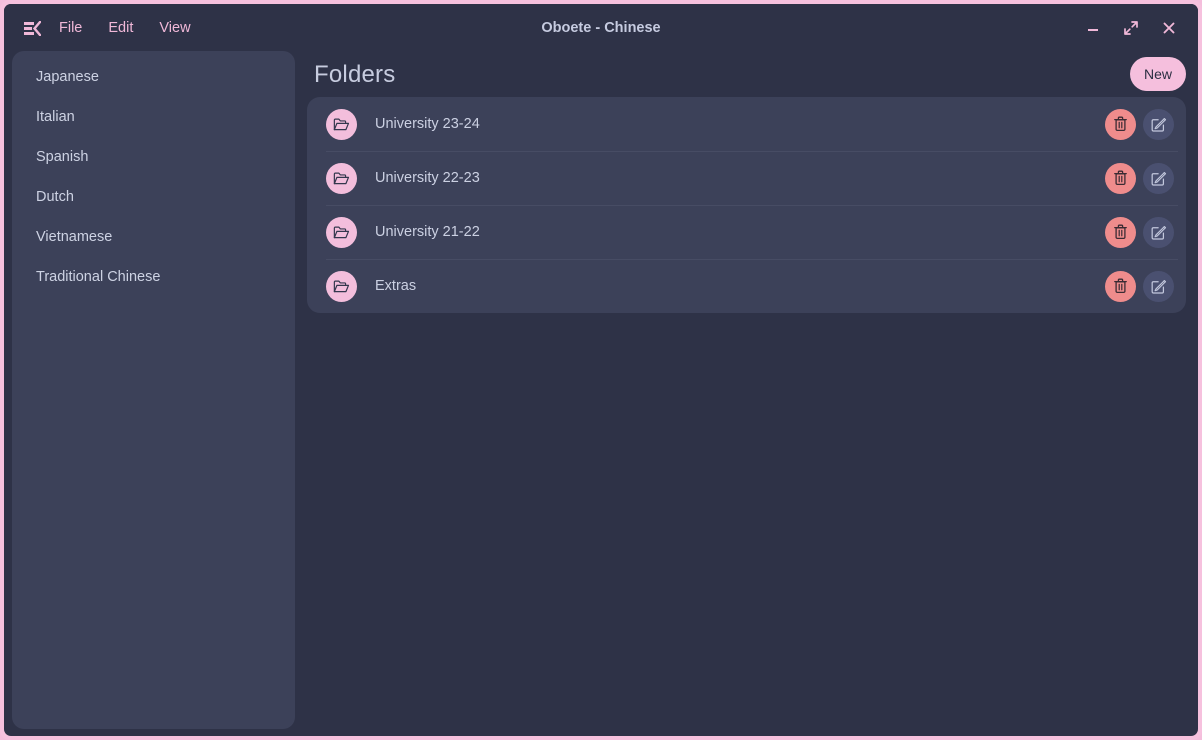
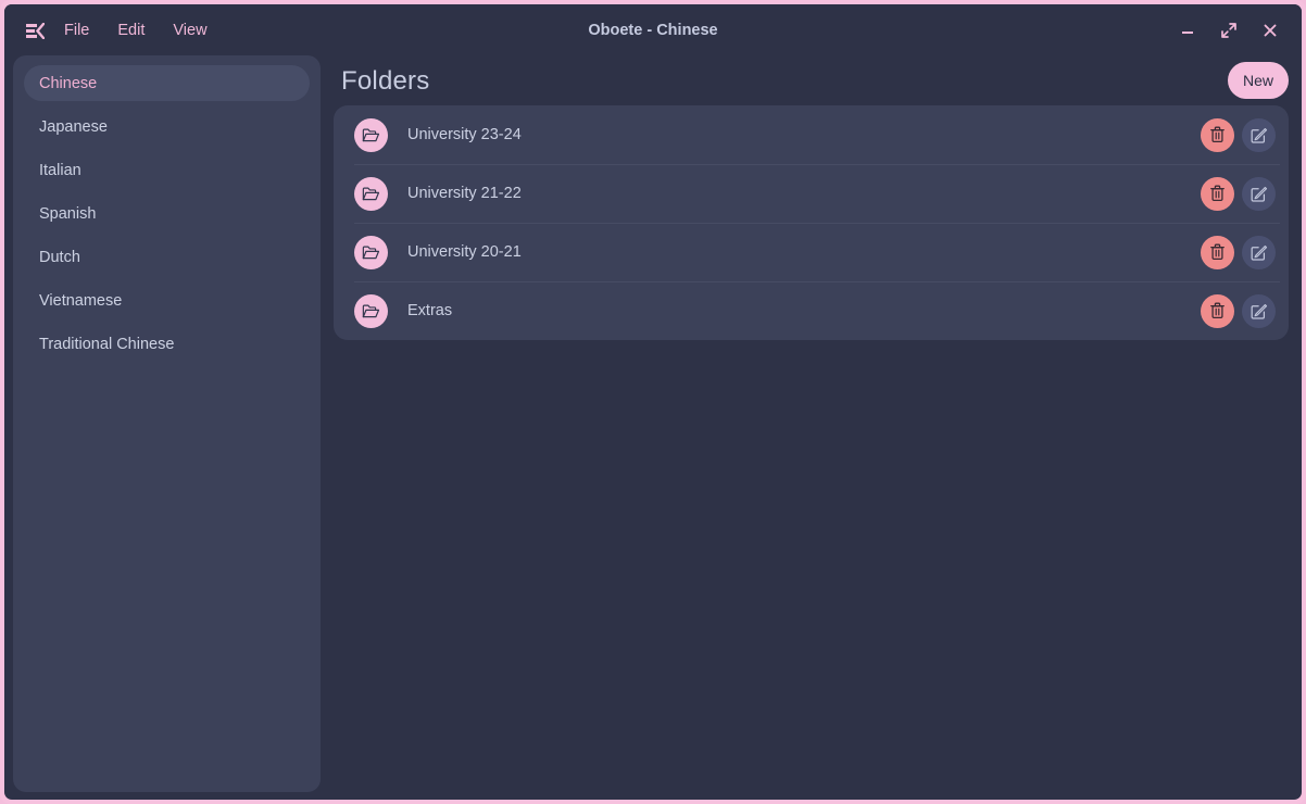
  File
  Edit
  View
  Oboete - Chinese
+ Chinese
  Japanese
  Italian
  Spanish
  Dutch
  Vietnamese
  Traditional Chinese
  Folders
  New
  University 23-24
- University 22-23
  University 21-22
+ University 20-21
  Extras
